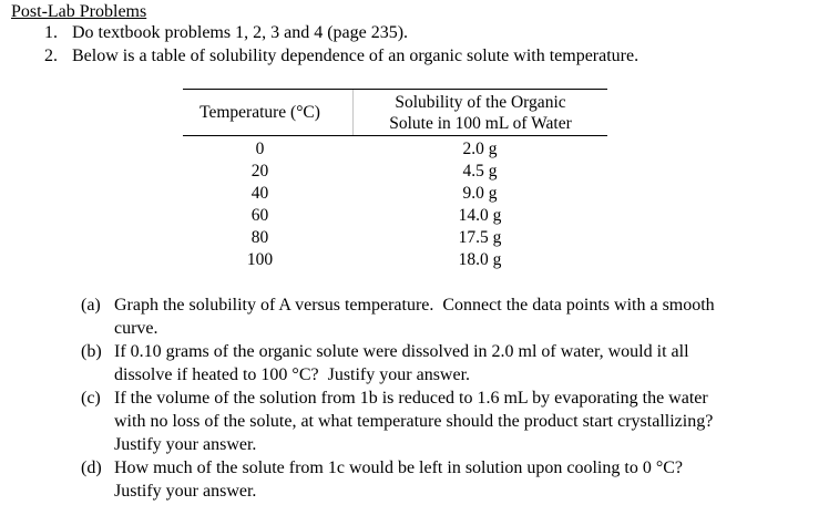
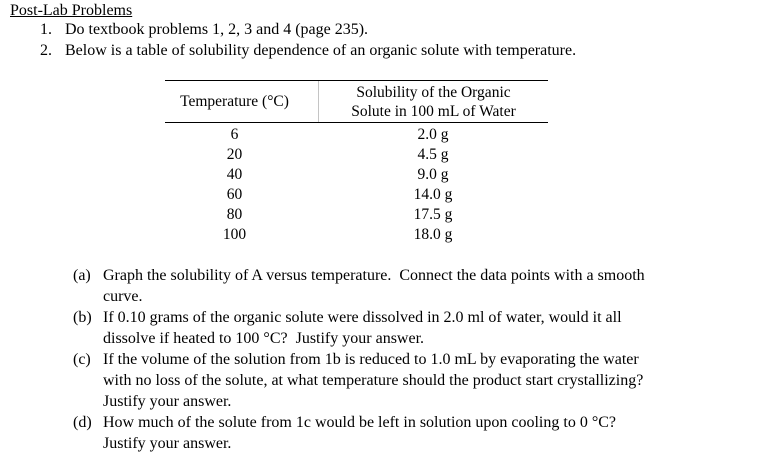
  Post-Lab Problems
  1.
  Do textbook problems 1, 2, 3 and 4 (page 235).
  2.
  Below is a table of solubility dependence of an organic solute with temperature.
  Temperature (°C)
  Solubility of the Organic
  Solute in 100 mL of Water
- 0
+ 6
  2.0 g
  20
  4.5 g
  40
  9.0 g
  60
  14.0 g
  80
  17.5 g
  100
  18.0 g
  (a)
  Graph the solubility of A versus temperature. Connect the data points with a smooth
  curve.
  (b)
  If 0.10 grams of the organic solute were dissolved in 2.0 ml of water, would it all
  dissolve if heated to 100 °C? Justify your answer.
  (c)
- If the volume of the solution from 1b is reduced to 1.6 mL by evaporating the water
+ If the volume of the solution from 1b is reduced to 1.0 mL by evaporating the water
  with no loss of the solute, at what temperature should the product start crystallizing?
  Justify your answer.
  (d)
  How much of the solute from 1c would be left in solution upon cooling to 0 °C?
  Justify your answer.
